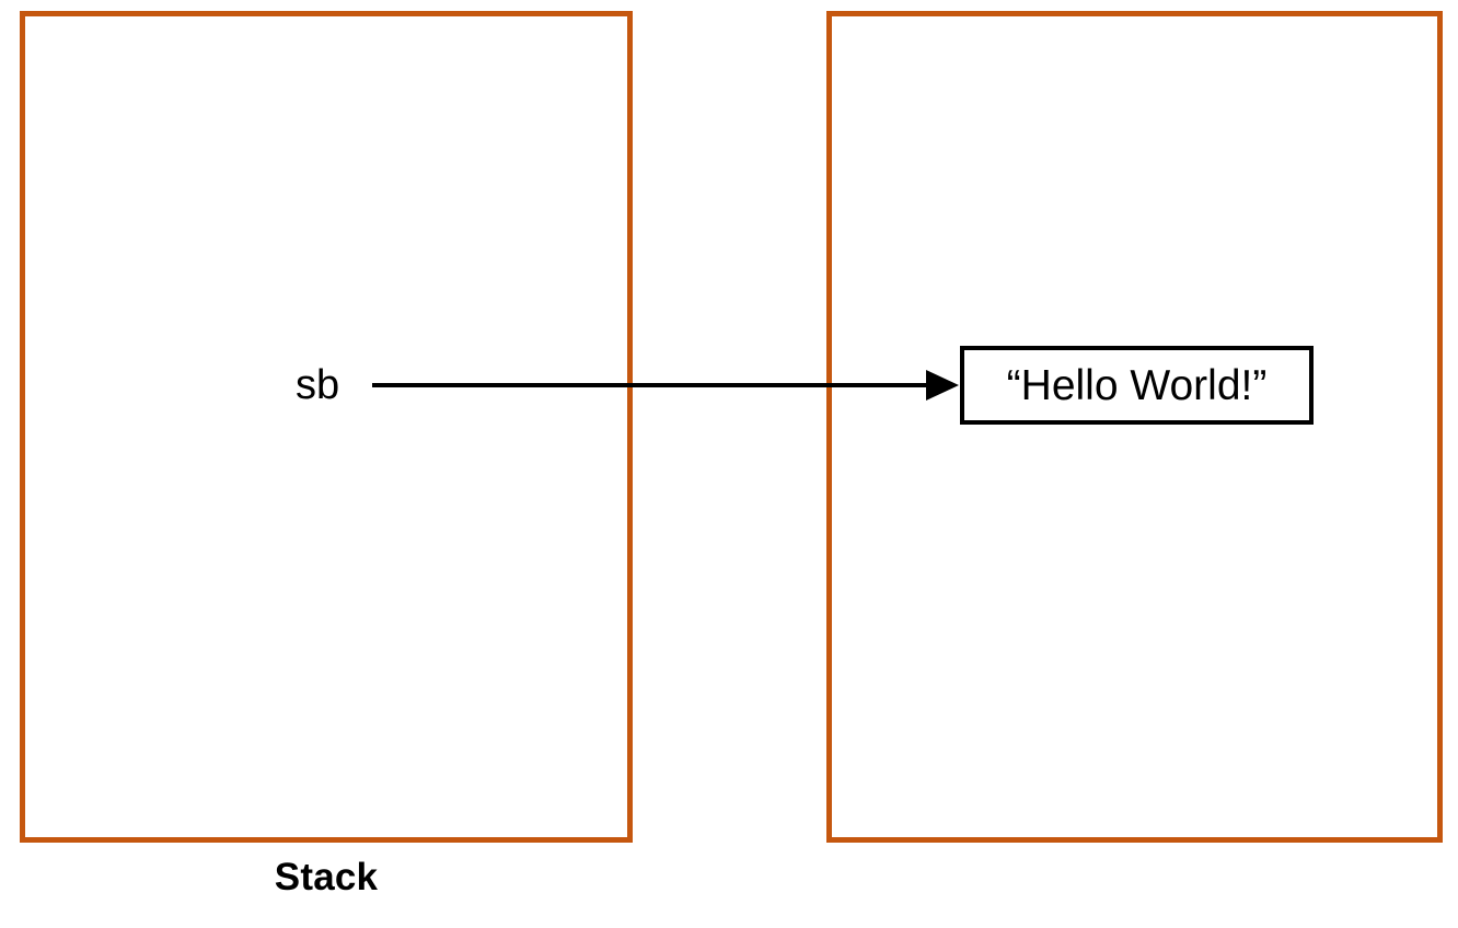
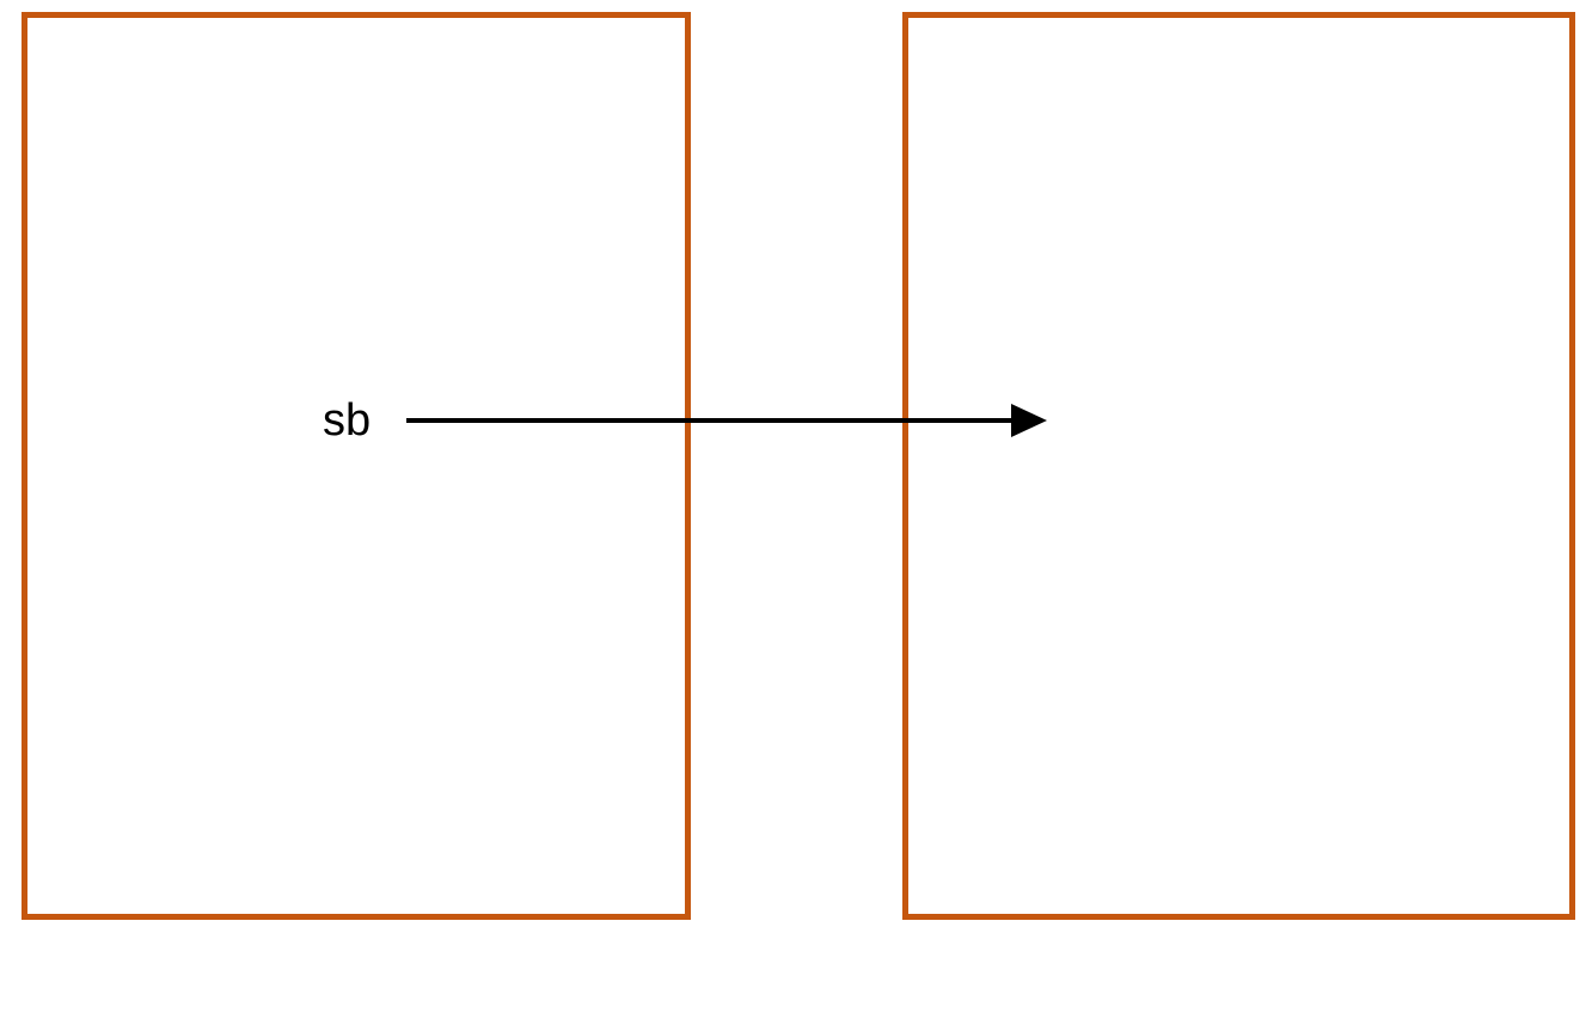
  sb
- “Hello World!”
- Stack
